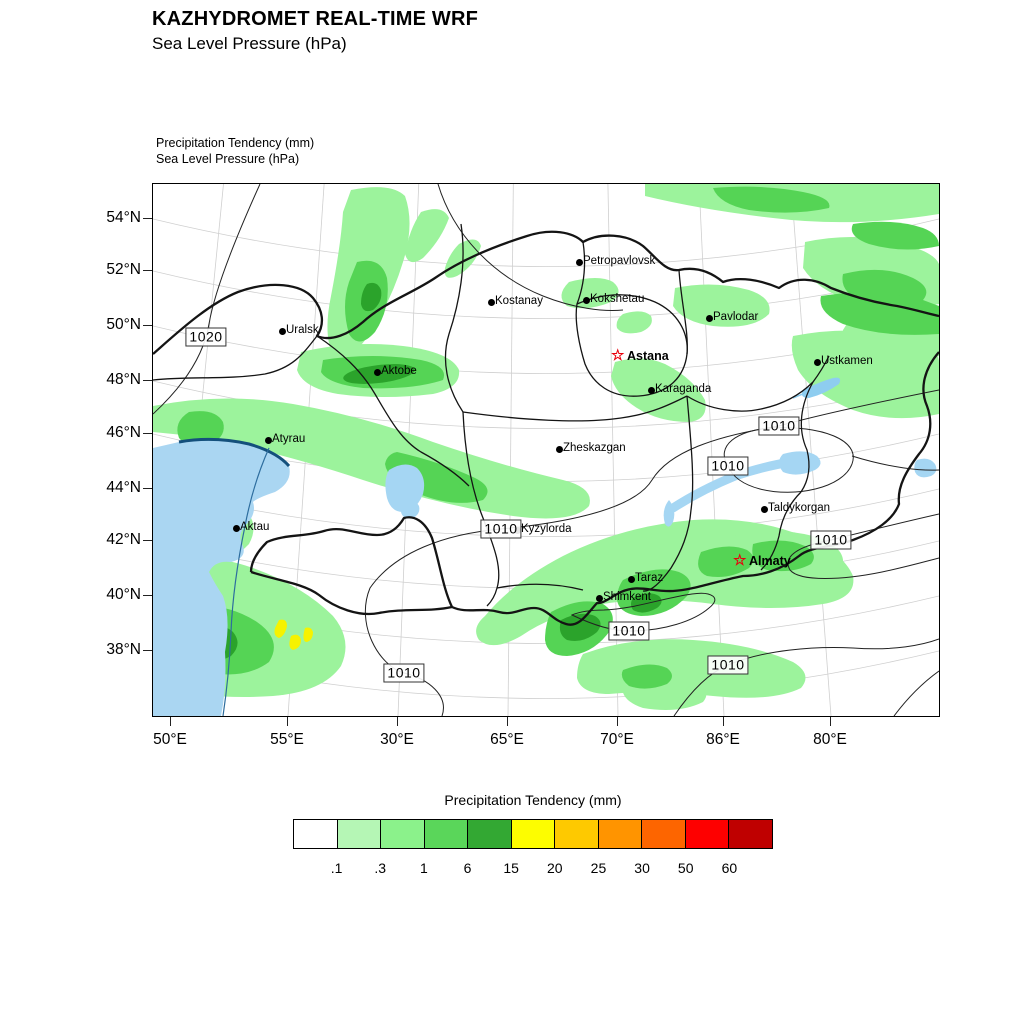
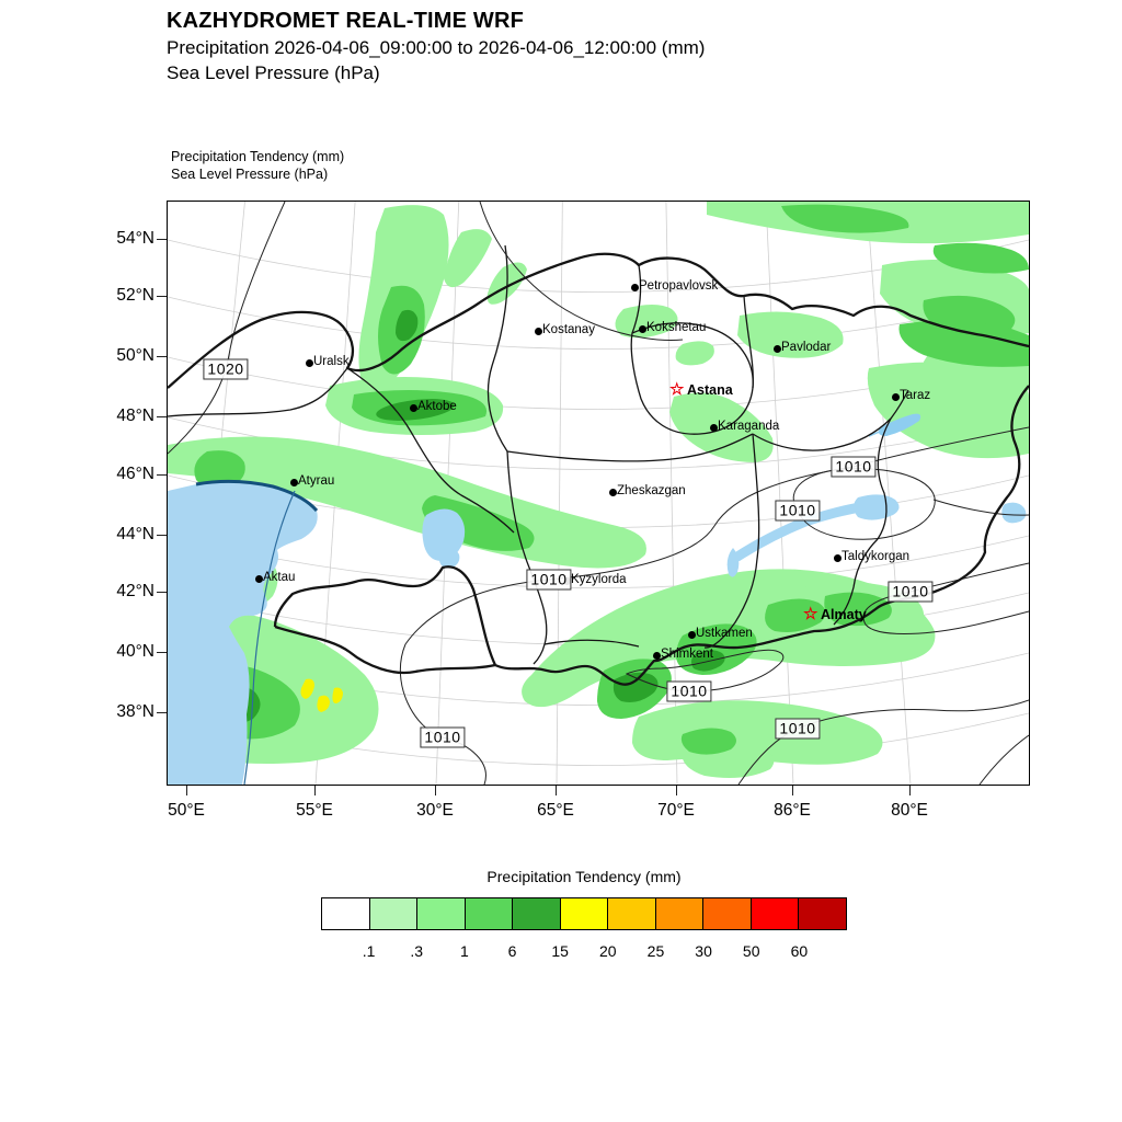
  KAZHYDROMET REAL-TIME WRF
+ Precipitation 2026-04-06_09:00:00 to 2026-04-06_12:00:00 (mm)
  Sea Level Pressure (hPa)
  Precipitation Tendency (mm)
  Sea Level Pressure (hPa)
  Petropavlovsk
  Kostanay
  Kokshetau
  Pavlodar
  ☆
  Astana
  Uralsk
  Aktobe
- Ustkamen
+ Taraz
  Karaganda
  Atyrau
  Zheskazgan
  Taldykorgan
  Aktau
  Kyzylorda
  ☆
  Almaty
- Taraz
+ Ustkamen
  Shimkent
  1020
  1010
  1010
  1010
  1010
  1010
  1010
  1010
  54°N
  52°N
  50°N
  48°N
  46°N
  44°N
  42°N
  40°N
  38°N
  50°E
  55°E
  30°E
  65°E
  70°E
  86°E
  80°E
  Precipitation Tendency (mm)
  .1
  .3
  1
  6
  15
  20
  25
  30
  50
  60
